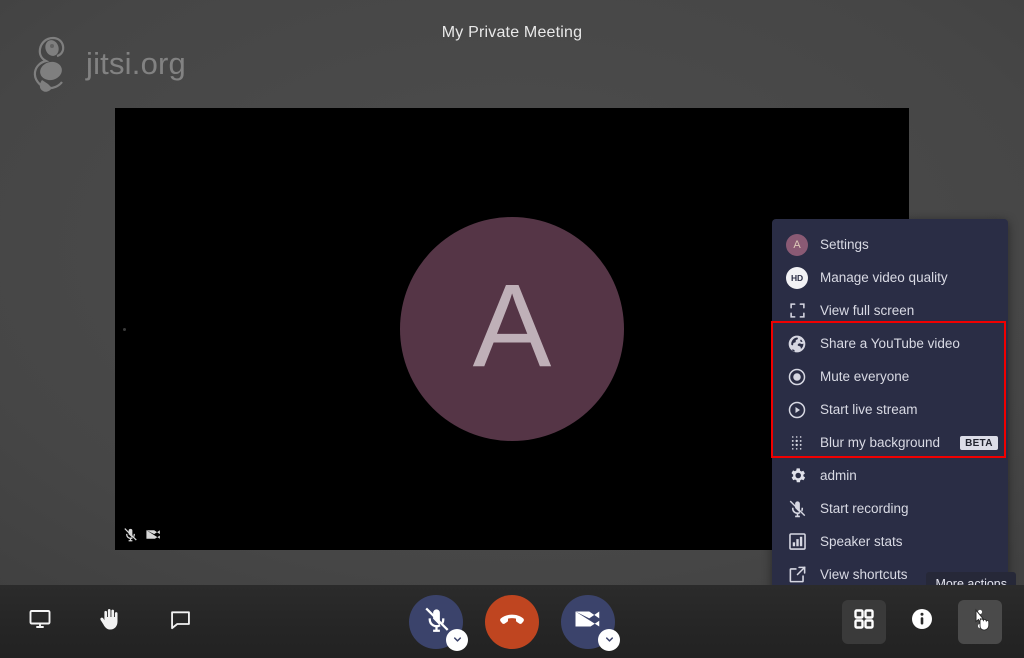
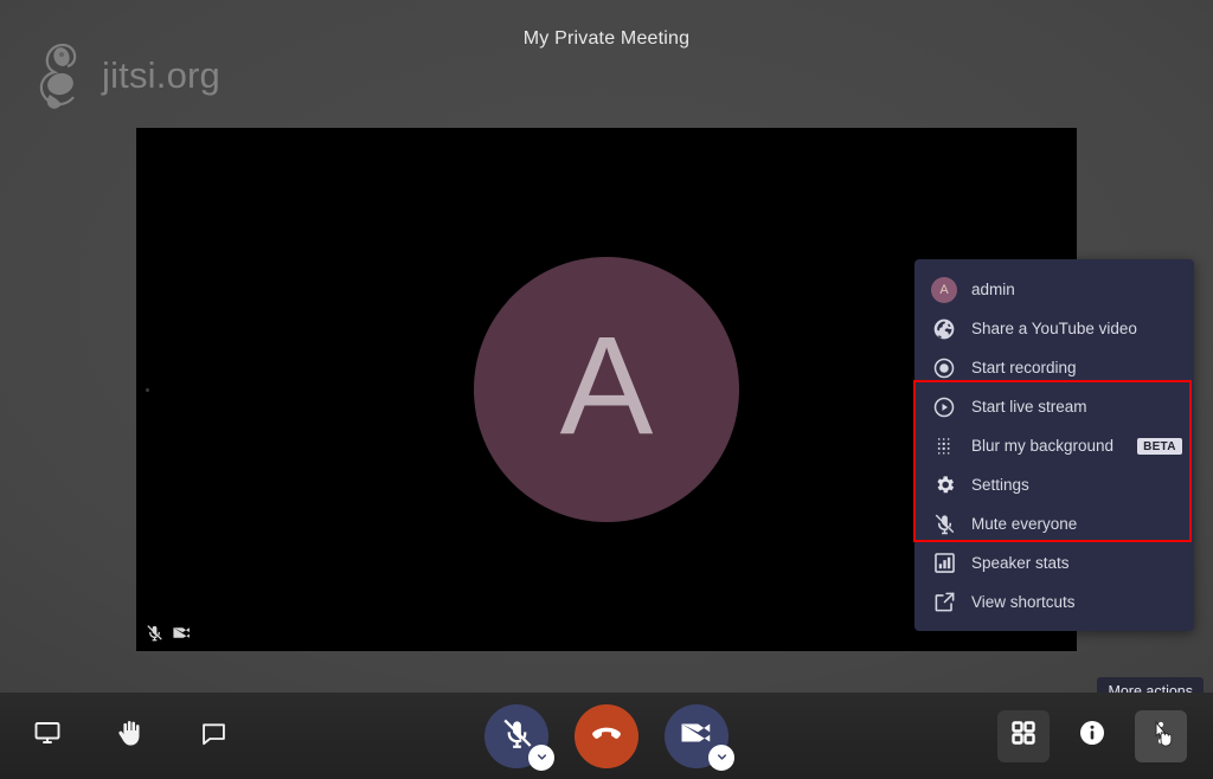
  jitsi.org
  My Private Meeting
  A
  A
- Settings
+ admin
- HD
- Manage video quality
- View full screen
  Share a YouTube video
- Mute everyone
+ Start recording
  Start live stream
  Blur my background
  BETA
- admin
+ Settings
- Start recording
+ Mute everyone
  Speaker stats
  View shortcuts
  More actions
